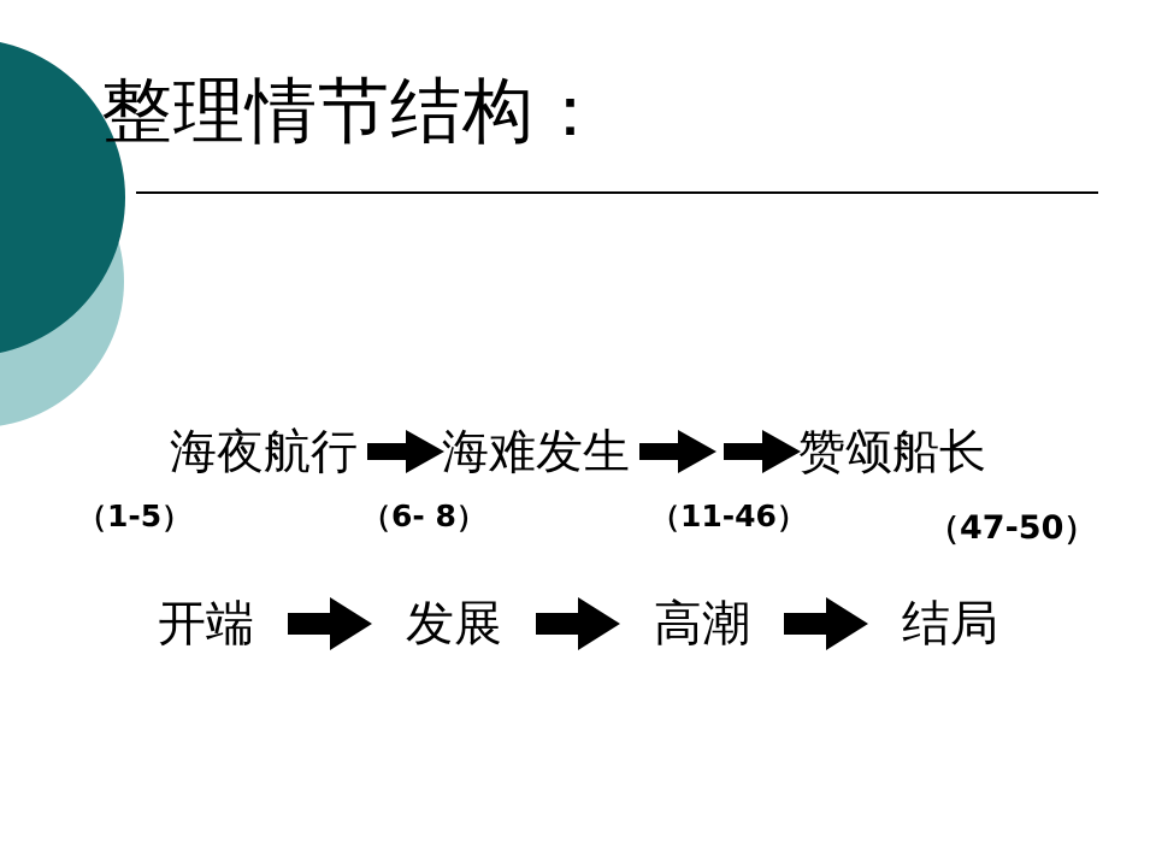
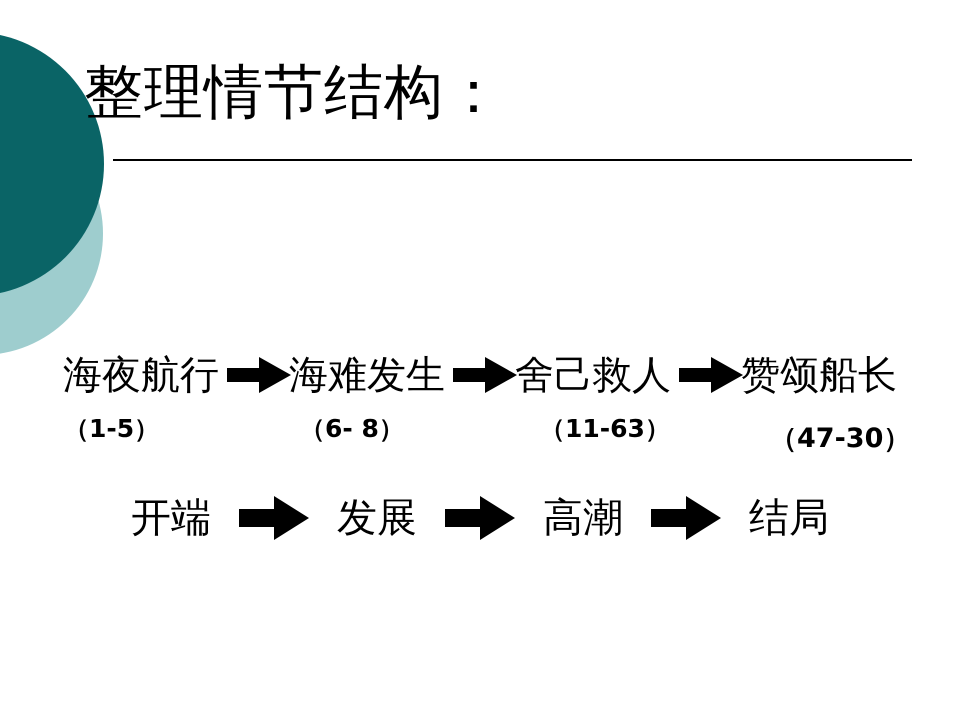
  整理情节结构：
  海夜航行
  海难发生
+ 舍己救人
  赞颂船长
  （1-5）
  （6- 8）
- （11-46）
+ （11-63）
- （47-50）
+ （47-30）
  开端
  发展
  高潮
  结局
